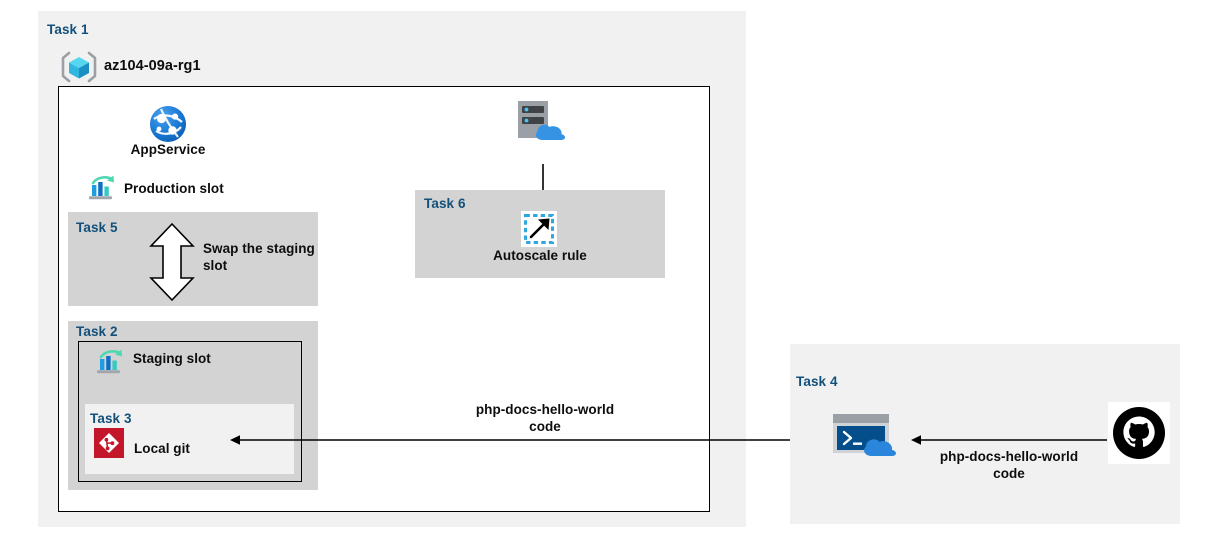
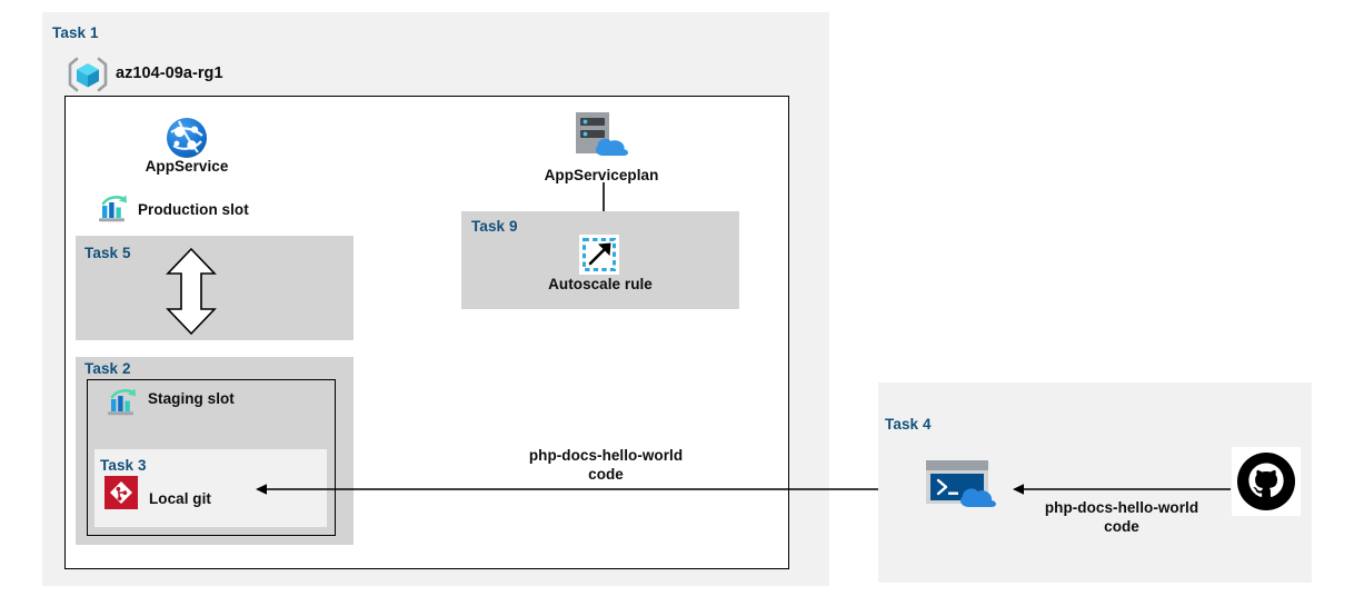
  Task 1
  az104-09a-rg1
  AppService
  Production slot
  Task 5
- Swap the staging slot
  Task 2
  Staging slot
  Task 3
  Local git
+ AppServiceplan
- Task 6
+ Task 9
  Autoscale rule
  php-docs-hello-world
  code
  Task 4
  php-docs-hello-world
  code
